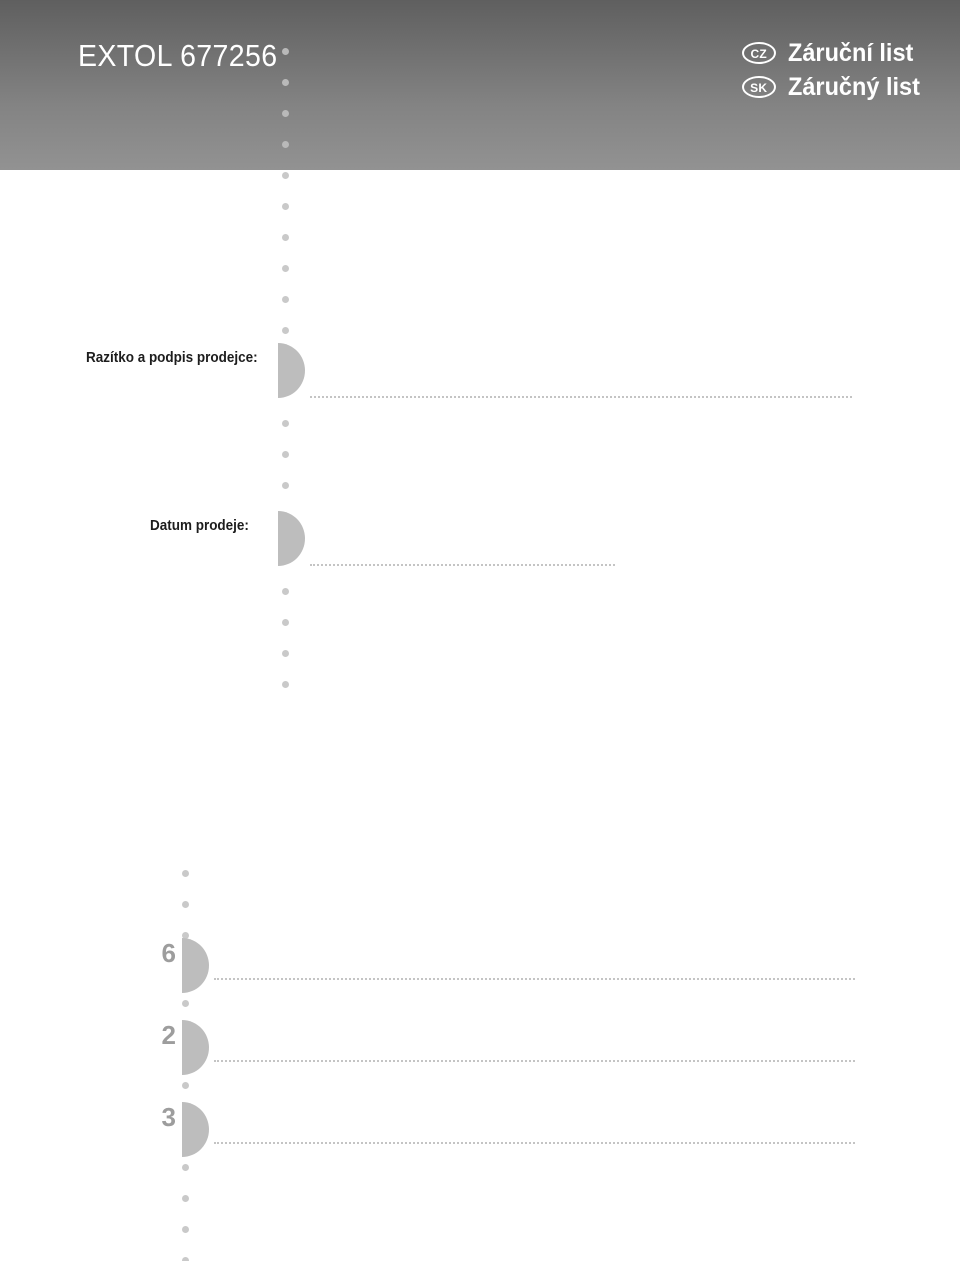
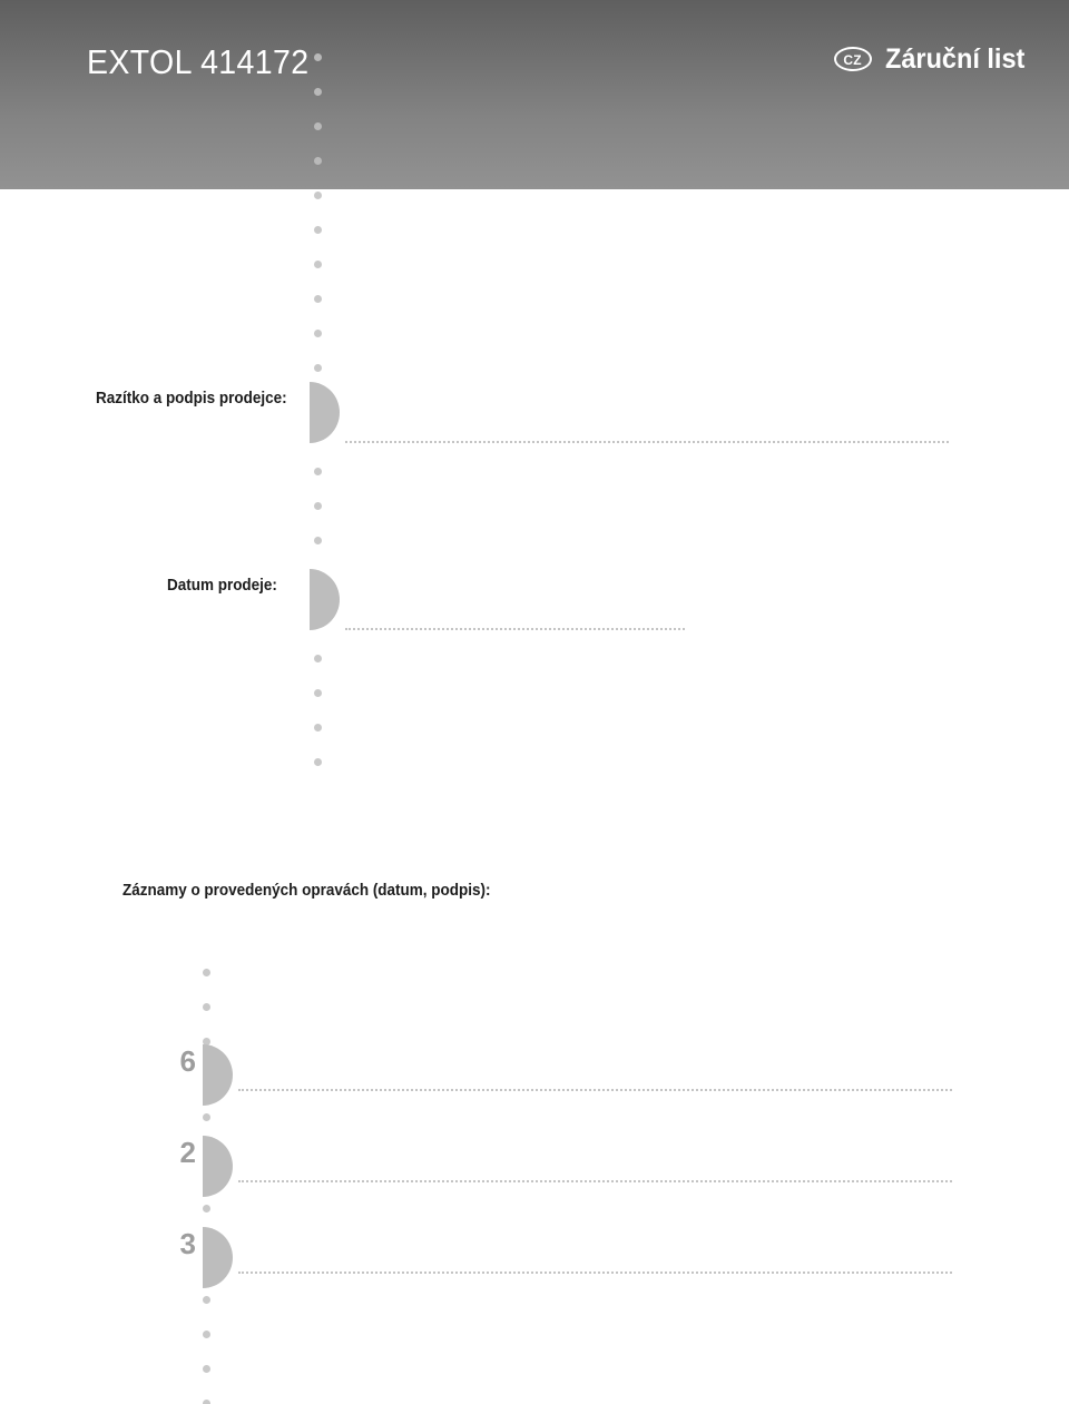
- EXTOL 677256
+ EXTOL 414172
  CZ
  Záruční list
- SK
- Záručný list
  Razítko a podpis prodejce:
  Datum prodeje:
+ Záznamy o provedených opravách (datum, podpis):
  6
  2
  3
